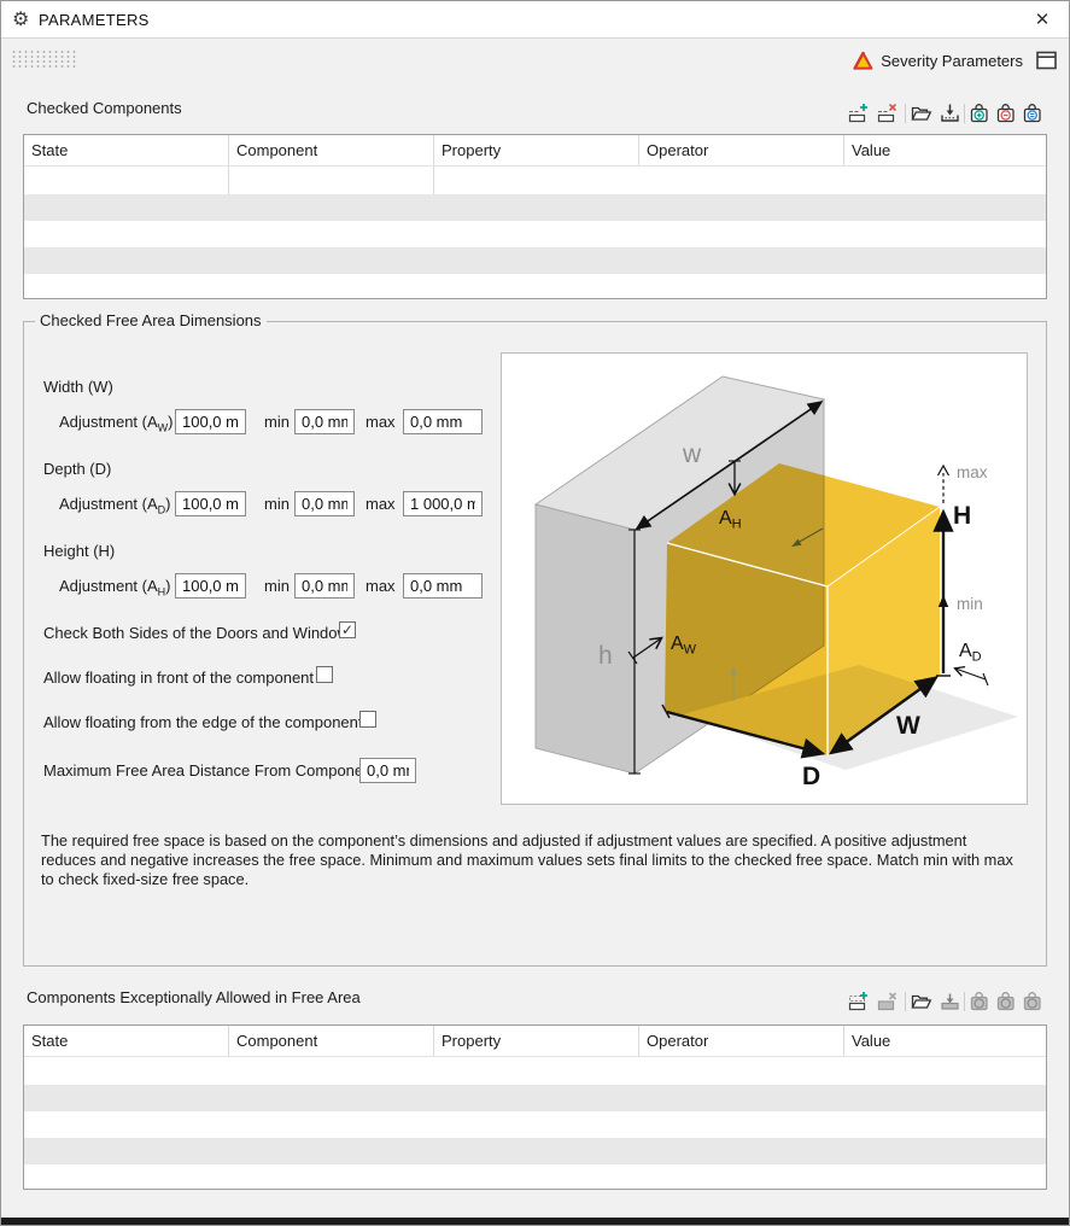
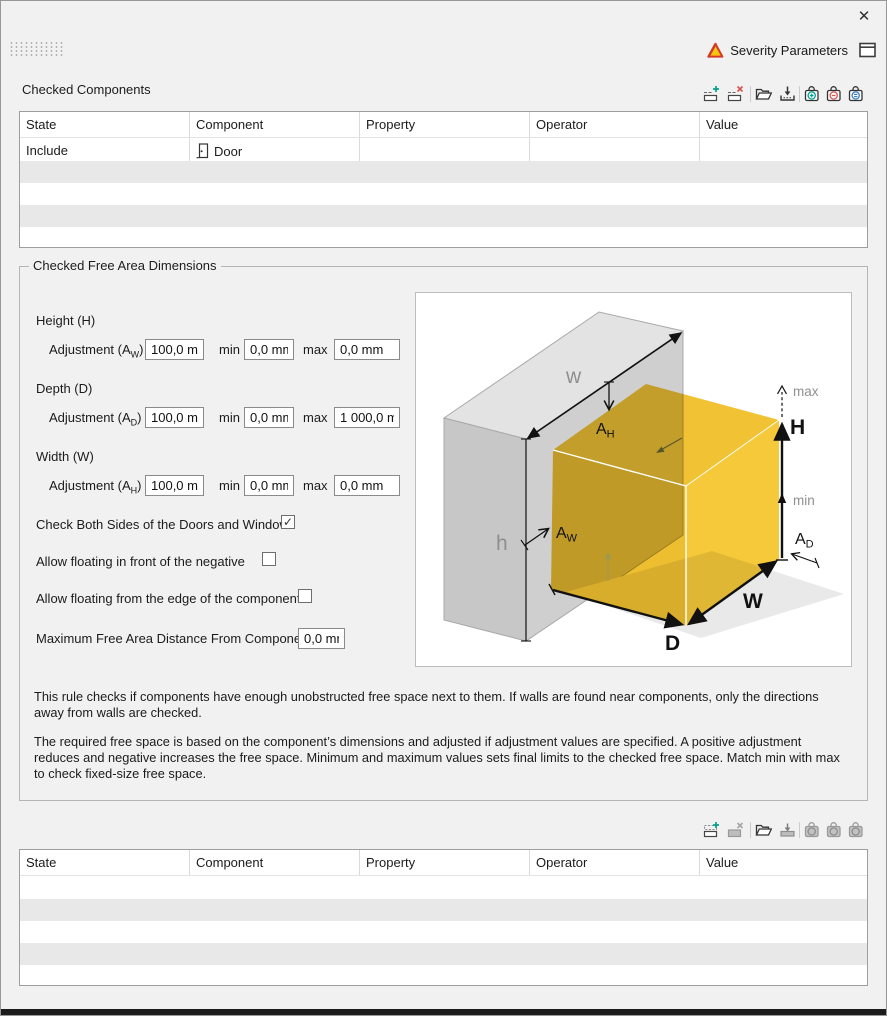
- ⚙
- PARAMETERS
  ✕
  Severity Parameters
  Checked Components
  State
  Component
  Property
  Operator
  Value
+ Include
+ Door
  Checked Free Area Dimensions
- Width (W)
+ Height (H)
  Adjustment (AW)
  100,0 m
  min
  0,0 mm
  max
  0,0 mm
  Depth (D)
  Adjustment (AD)
  100,0 m
  min
  0,0 mm
  max
  1 000,0 m
- Height (H)
+ Width (W)
  Adjustment (AH)
  100,0 m
  min
  0,0 mm
  max
  0,0 mm
  Check Both Sides of the Doors and Windo
  ✓
- Allow floating in front of the component
+ Allow floating in front of the negative
  Allow floating from the edge of the componen
  Maximum Free Area Distance From Compon
  0,0 m
  w
  h
  AH
  AW
  AD
  D
  W
  H
  max
  min
+ This rule checks if components have enough unobstructed free space next to them. If walls are found near components, only the directions away from walls are checked.
  The required free space is based on the component’s dimensions and adjusted if adjustment values are specified. A positive adjustment reduces and negative increases the free space. Minimum and maximum values sets final limits to the checked free space. Match min with max to check fixed-size free space.
- Components Exceptionally Allowed in Free Area
  State
  Component
  Property
  Operator
  Value
